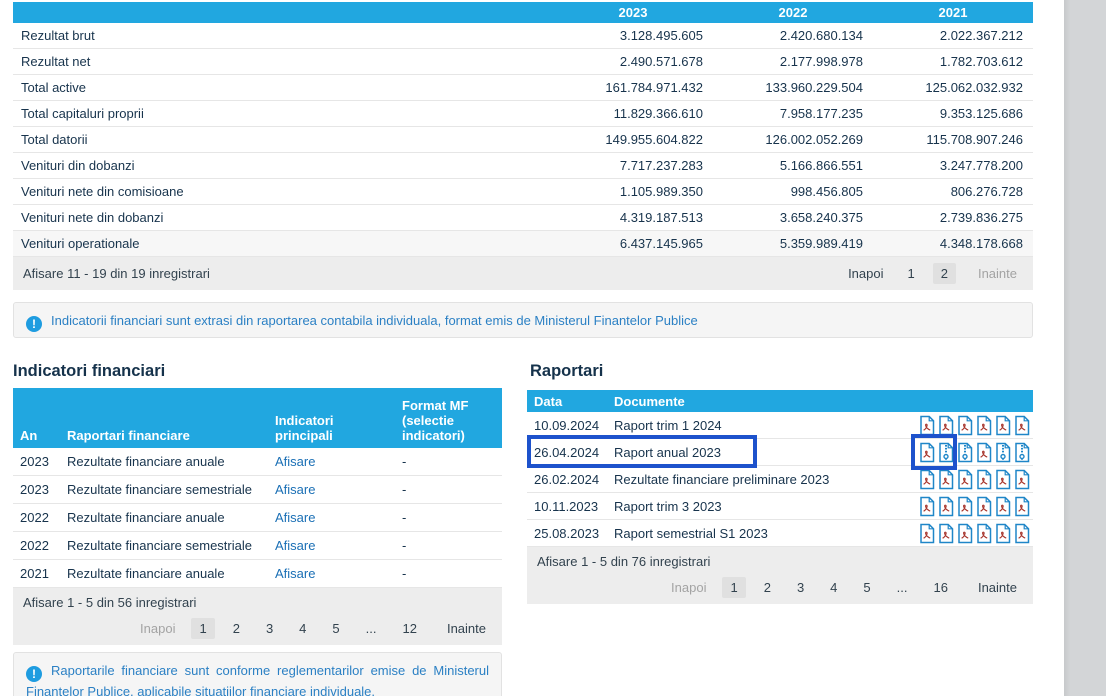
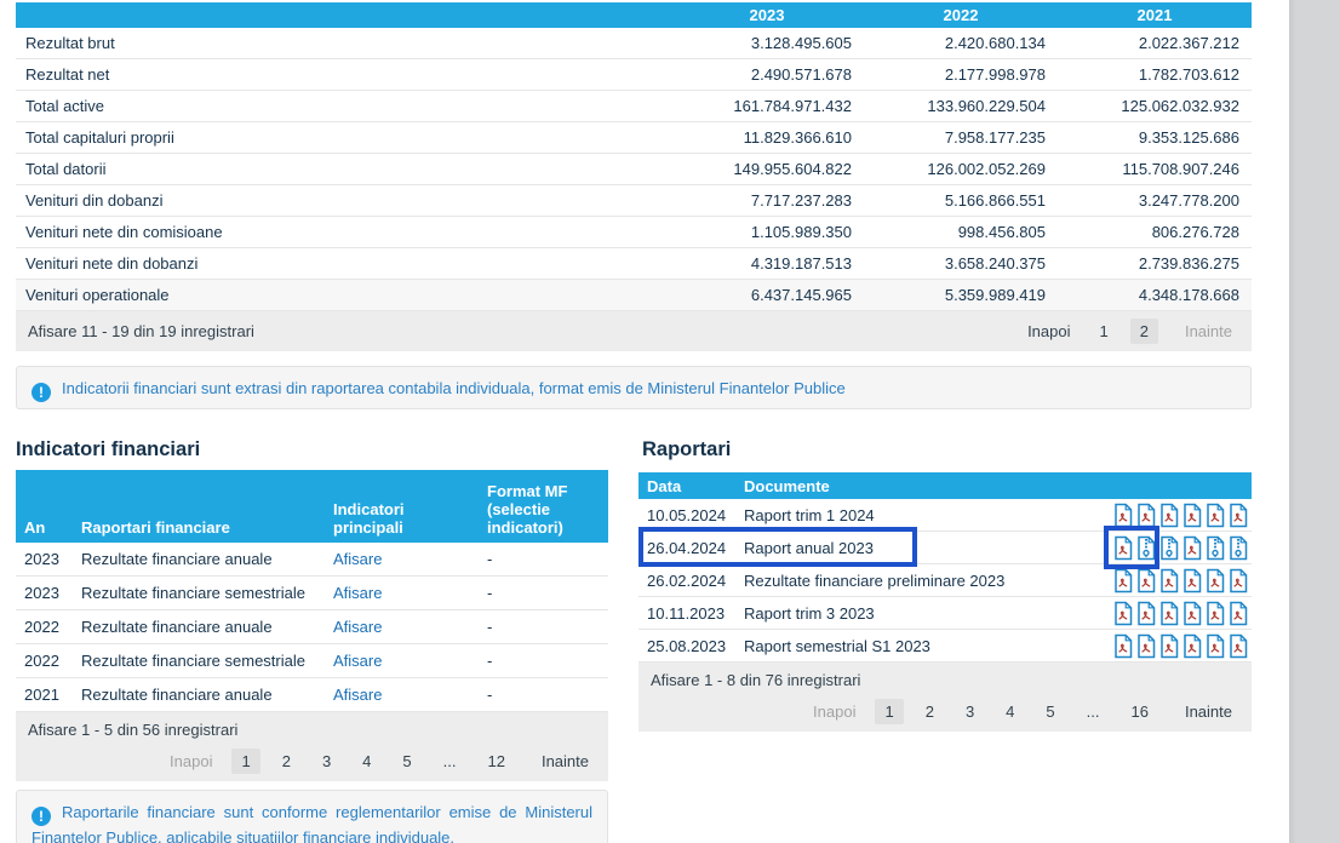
  2023
  2022
  2021
  Rezultat brut
  3.128.495.605
  2.420.680.134
  2.022.367.212
  Rezultat net
  2.490.571.678
  2.177.998.978
  1.782.703.612
  Total active
  161.784.971.432
  133.960.229.504
  125.062.032.932
  Total capitaluri proprii
  11.829.366.610
  7.958.177.235
  9.353.125.686
  Total datorii
  149.955.604.822
  126.002.052.269
  115.708.907.246
  Venituri din dobanzi
  7.717.237.283
  5.166.866.551
  3.247.778.200
  Venituri nete din comisioane
  1.105.989.350
  998.456.805
  806.276.728
  Venituri nete din dobanzi
  4.319.187.513
  3.658.240.375
  2.739.836.275
  Venituri operationale
  6.437.145.965
  5.359.989.419
  4.348.178.668
  Afisare 11 - 19 din 19 inregistrari
  Inapoi 1 2 Inainte
  ! Indicatorii financiari sunt extrasi din raportarea contabila individuala, format emis de Ministerul Finantelor Publice
  Indicatori financiari
  Raportari
  An
  Raportari financiare
  Indicatori principali
  Format MF (selectie indicatori)
  2023
  Rezultate financiare anuale
  Afisare
  -
  2023
  Rezultate financiare semestriale
  Afisare
  -
  2022
  Rezultate financiare anuale
  Afisare
  -
  2022
  Rezultate financiare semestriale
  Afisare
  -
  2021
  Rezultate financiare anuale
  Afisare
  -
  Afisare 1 - 5 din 56 inregistrari
  Inapoi 1 2 3 4 5 ... 12 Inainte
  ! Raportarile financiare sunt conforme reglementarilor emise de Ministerul Finantelor Publice, aplicabile situatiilor financiare individuale.
  Data
  Documente
- 10.09.2024
+ 10.05.2024
  Raport trim 1 2024
  26.04.2024
  Raport anual 2023
  26.02.2024
  Rezultate financiare preliminare 2023
  10.11.2023
  Raport trim 3 2023
  25.08.2023
  Raport semestrial S1 2023
- Afisare 1 - 5 din 76 inregistrari
+ Afisare 1 - 8 din 76 inregistrari
  Inapoi 1 2 3 4 5 ... 16 Inainte
